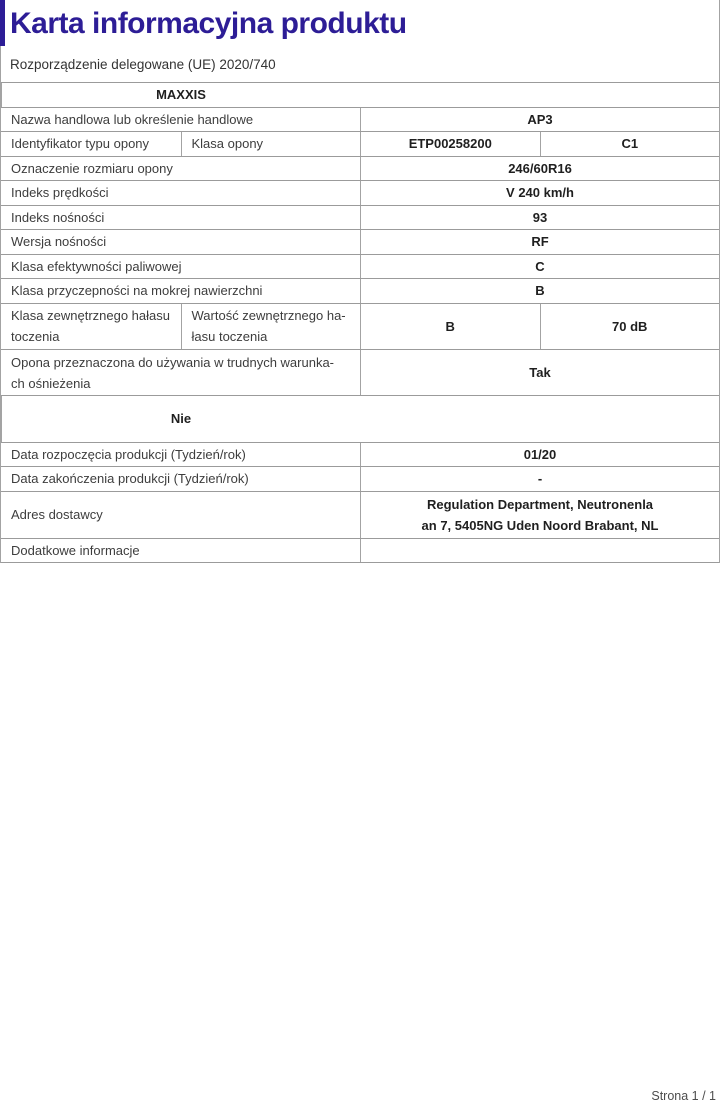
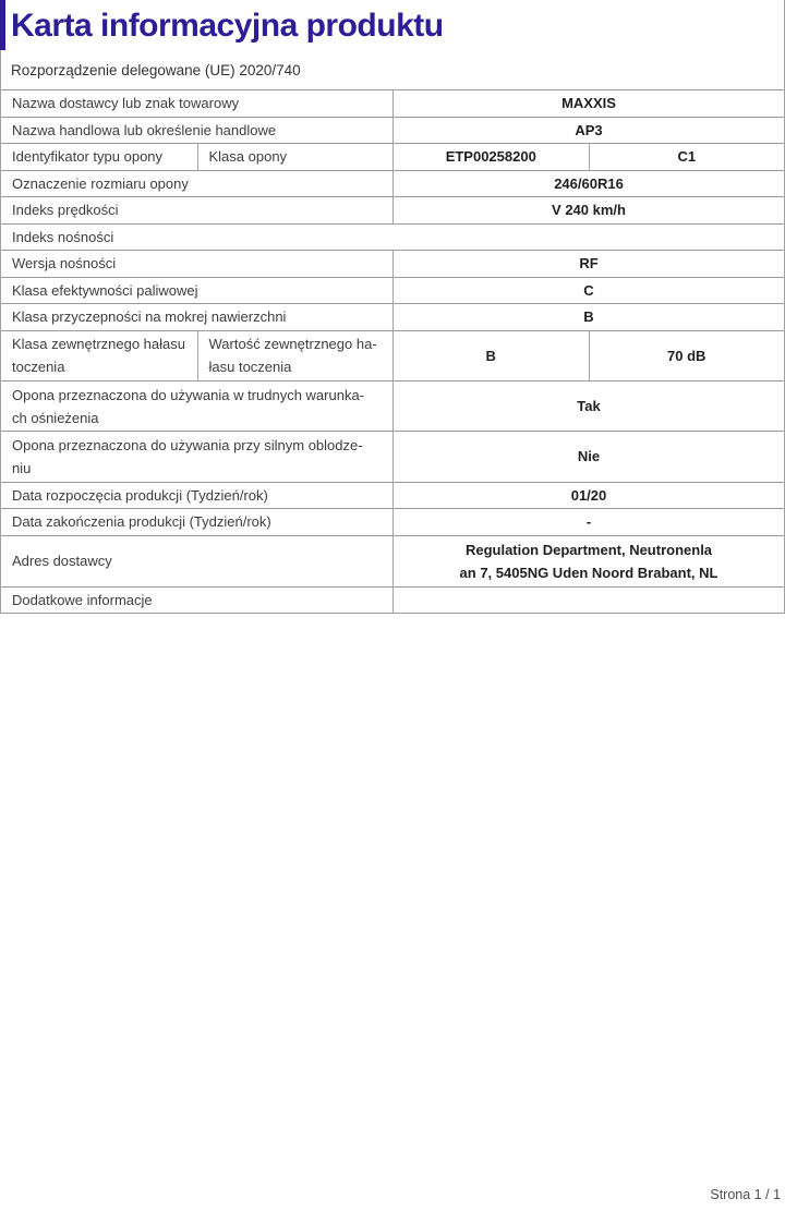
  Karta informacyjna produktu
  Rozporządzenie delegowane (UE) 2020/740
+ Nazwa dostawcy lub znak towarowy
  MAXXIS
  Nazwa handlowa lub określenie handlowe
  AP3
  Identyfikator typu opony
  Klasa opony
  ETP00258200
  C1
  Oznaczenie rozmiaru opony
  246/60R16
  Indeks prędkości
  V 240 km/h
  Indeks nośności
- 93
  Wersja nośności
  RF
  Klasa efektywności paliwowej
  C
  Klasa przyczepności na mokrej nawierzchni
  B
  Klasa zewnętrznego hałasu
  toczenia
  Wartość zewnętrznego ha-
  łasu toczenia
  B
  70 dB
  Opona przeznaczona do używania w trudnych warunka-
  ch ośnieżenia
  Tak
+ Opona przeznaczona do używania przy silnym oblodze-
+ niu
  Nie
  Data rozpoczęcia produkcji (Tydzień/rok)
  01/20
  Data zakończenia produkcji (Tydzień/rok)
  -
  Adres dostawcy
  Regulation Department, Neutronenla
  an 7, 5405NG Uden Noord Brabant, NL
  Dodatkowe informacje
  Strona 1 / 1
